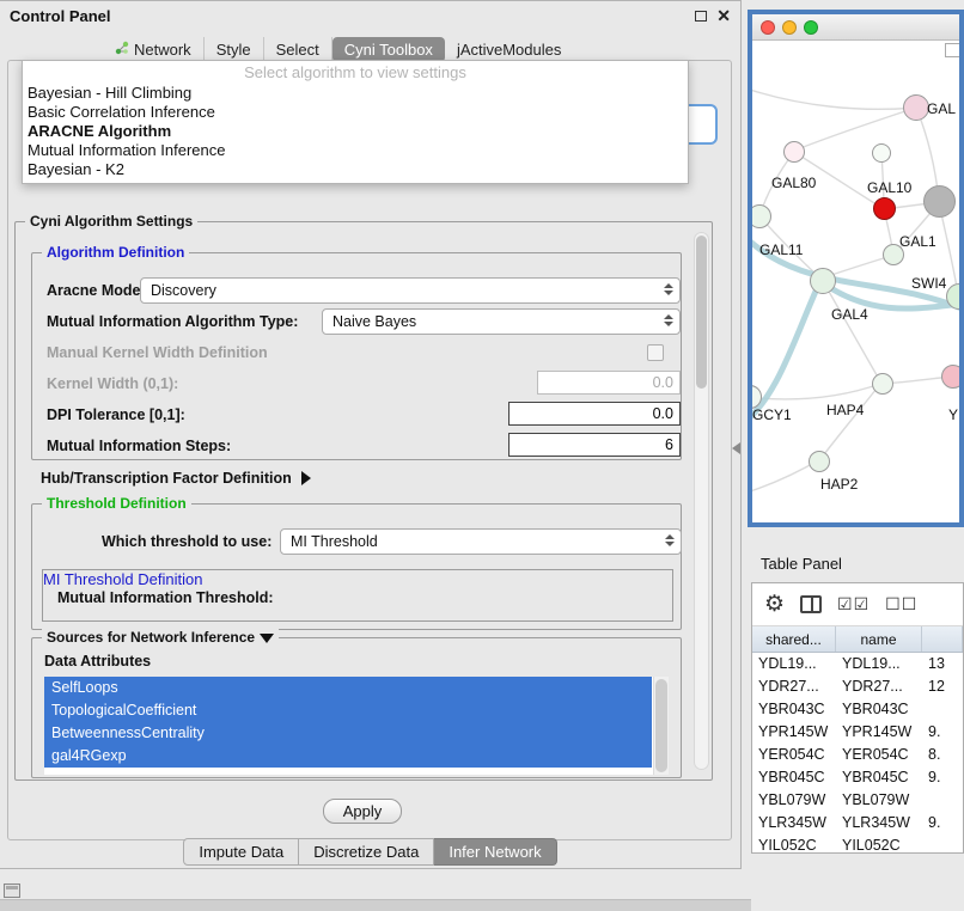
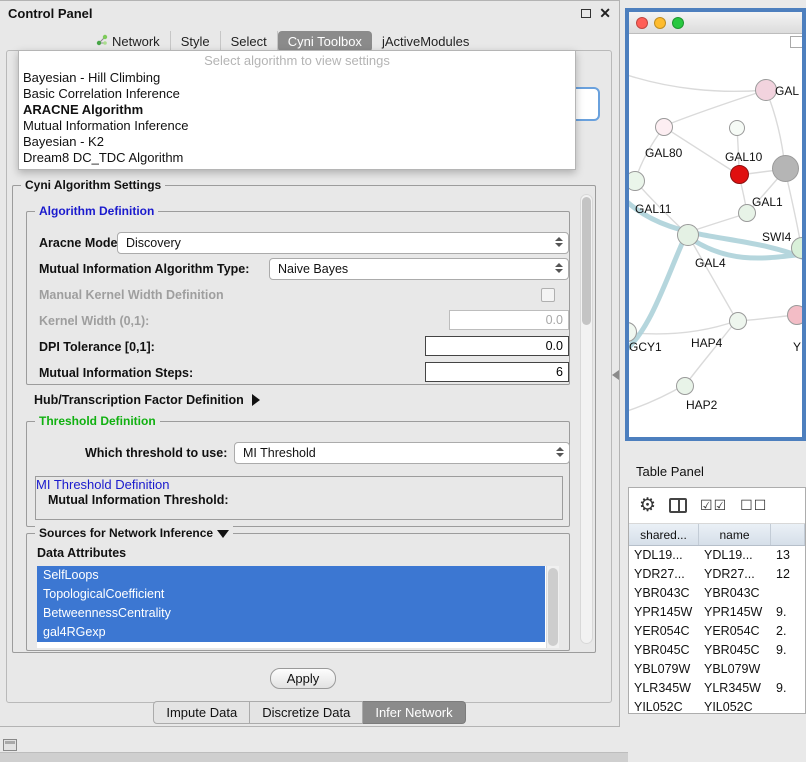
  Control Panel
  ✕
  Network
  Style
  Select
  Cyni Toolbox
  jActiveModules
  Select algorithm to view settings
  Bayesian - Hill Climbing
  Basic Correlation Inference
  ARACNE Algorithm
  Mutual Information Inference
  Bayesian - K2
+ Dream8 DC_TDC Algorithm
  Cyni Algorithm Settings
  Algorithm Definition
  Aracne Mode
  Discovery
  Mutual Information Algorithm Type:
  Naive Bayes
  Manual Kernel Width Definition
  Kernel Width (0,1):
  0.0
  DPI Tolerance [0,1]:
  0.0
  Mutual Information Steps:
  6
  Hub/Transcription Factor Definition
  Threshold Definition
  Which threshold to use:
  MI Threshold
  MI Threshold Definition
  Mutual Information Threshold:
  Sources for Network Inference
  Data Attributes
  SelfLoops
  TopologicalCoefficient
  BetweennessCentrality
  gal4RGexp
  Apply
  Impute Data
  Discretize Data
  Infer Network
  GAL
  GAL80
  GAL10
  GAL11
  GAL1
  SWI4
  GAL4
  GCY1
  HAP4
  HAP2
  Y
  Table Panel
  ⚙
  ☑☑
  ☐☐
  shared...
  name
  YDL19...
  YDL19...
  13
  YDR27...
  YDR27...
  12
  YBR043C
  YBR043C
  YPR145W
  YPR145W
  9.
  YER054C
  YER054C
- 8.
+ 2.
  YBR045C
  YBR045C
  9.
  YBL079W
  YBL079W
  YLR345W
  YLR345W
  9.
  YIL052C
  YIL052C
